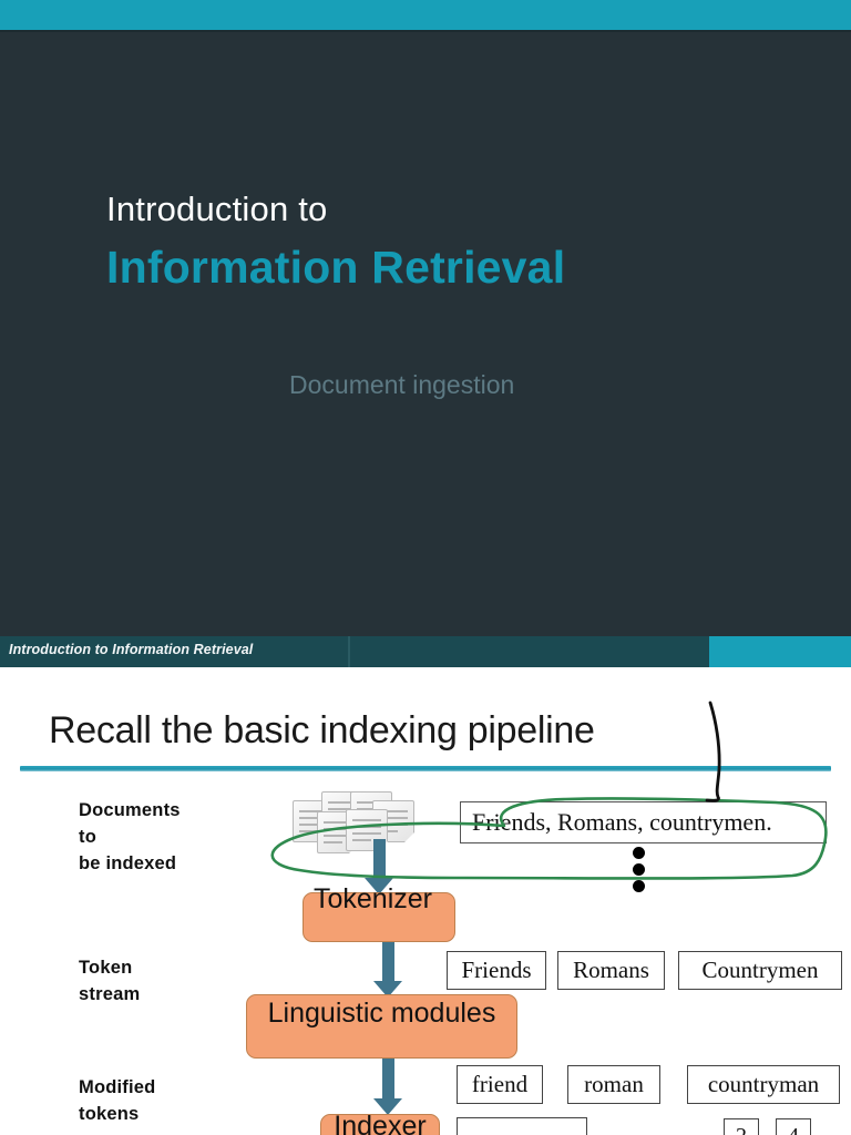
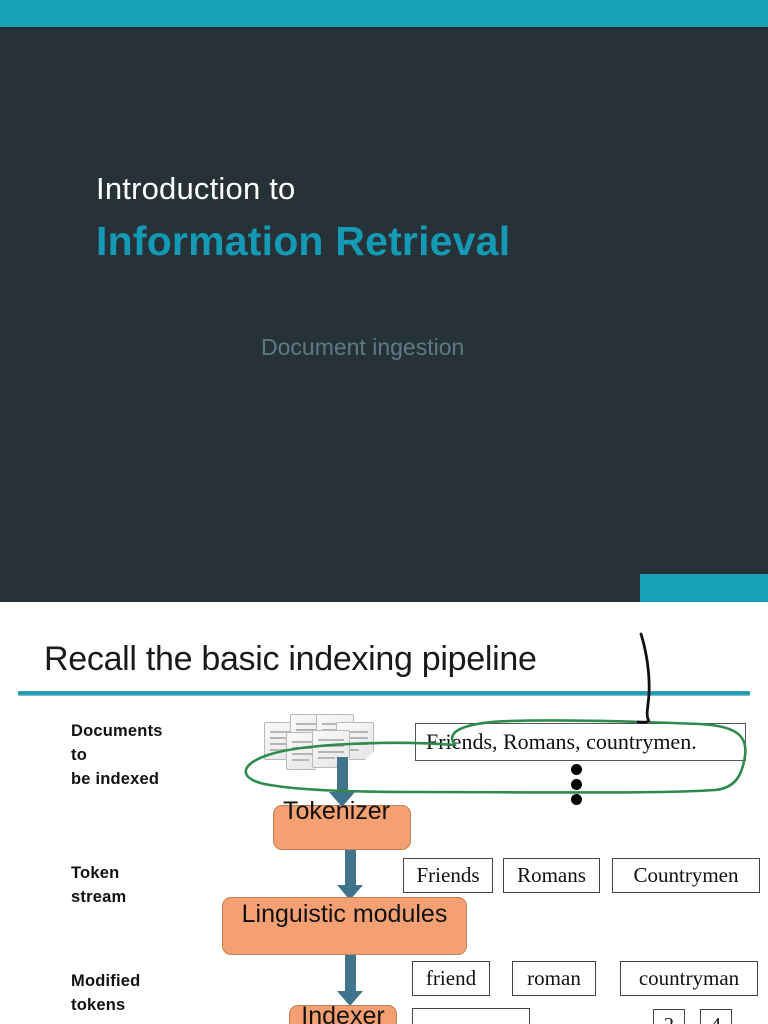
  Introduction to
  Information Retrieval
  Document ingestion
- Introduction to Information Retrieval
  Recall the basic indexing pipeline
  Documents
  to
  be indexed
  Token
  stream
  Modified
  tokens
  Tokenizer
  Linguistic modules
  Indexer
  Friends, Romans, countrymen.
  Friends
  Romans
  Countrymen
  friend
  roman
  countryman
